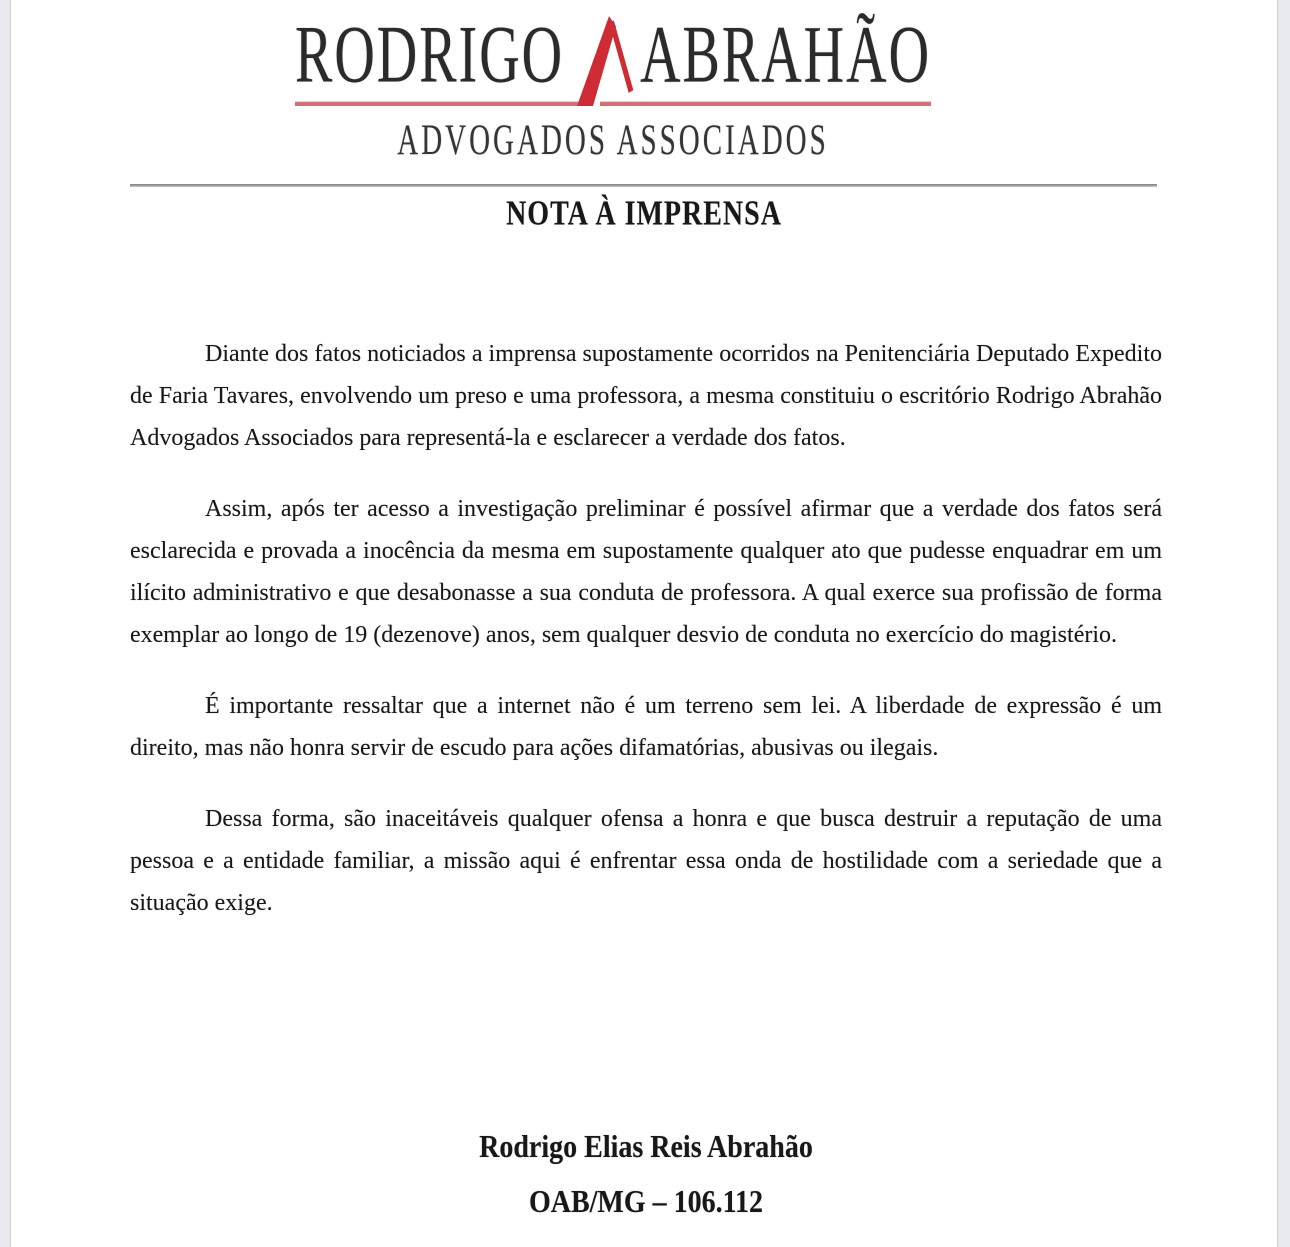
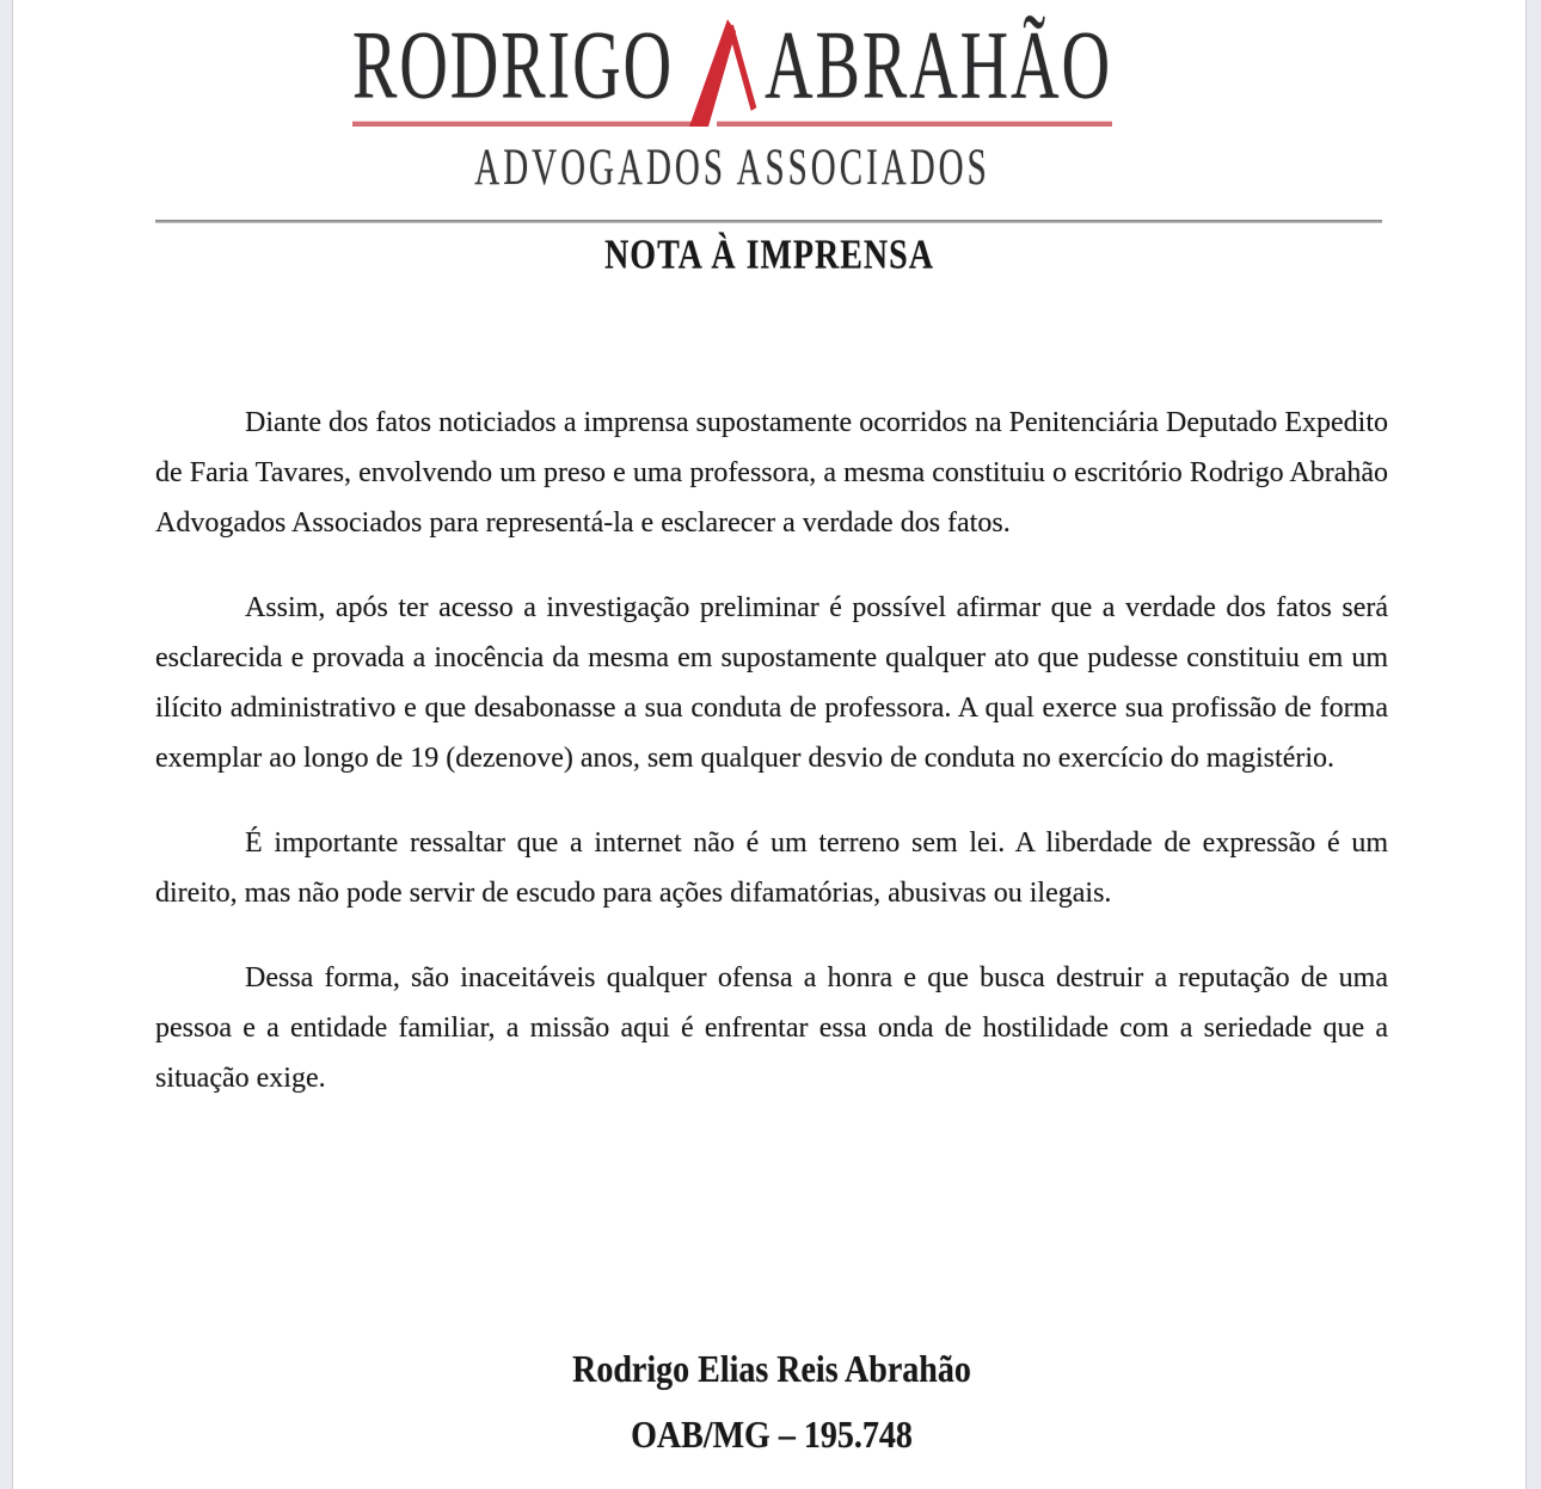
  RODRIGO
  ABRAHÃO
  ADVOGADOS ASSOCIADOS
  NOTA À IMPRENSA
  Diante dos fatos noticiados a imprensa supostamente ocorridos na Penitenciária Deputado Expedito de Faria Tavares, envolvendo um preso e uma professora, a mesma constituiu o escritório Rodrigo Abrahão Advogados Associados para representá-la e esclarecer a verdade dos fatos.
- Assim, após ter acesso a investigação preliminar é possível afirmar que a verdade dos fatos será esclarecida e provada a inocência da mesma em supostamente qualquer ato que pudesse enquadrar em um ilícito administrativo e que desabonasse a sua conduta de professora. A qual exerce sua profissão de forma exemplar ao longo de 19 (dezenove) anos, sem qualquer desvio de conduta no exercício do magistério.
+ Assim, após ter acesso a investigação preliminar é possível afirmar que a verdade dos fatos será esclarecida e provada a inocência da mesma em supostamente qualquer ato que pudesse constituiu em um ilícito administrativo e que desabonasse a sua conduta de professora. A qual exerce sua profissão de forma exemplar ao longo de 19 (dezenove) anos, sem qualquer desvio de conduta no exercício do magistério.
- É importante ressaltar que a internet não é um terreno sem lei. A liberdade de expressão é um direito, mas não honra servir de escudo para ações difamatórias, abusivas ou ilegais.
+ É importante ressaltar que a internet não é um terreno sem lei. A liberdade de expressão é um direito, mas não pode servir de escudo para ações difamatórias, abusivas ou ilegais.
  Dessa forma, são inaceitáveis qualquer ofensa a honra e que busca destruir a reputação de uma pessoa e a entidade familiar, a missão aqui é enfrentar essa onda de hostilidade com a seriedade que a situação exige.
  Rodrigo Elias Reis Abrahão
- OAB/MG – 106.112
+ OAB/MG – 195.748
